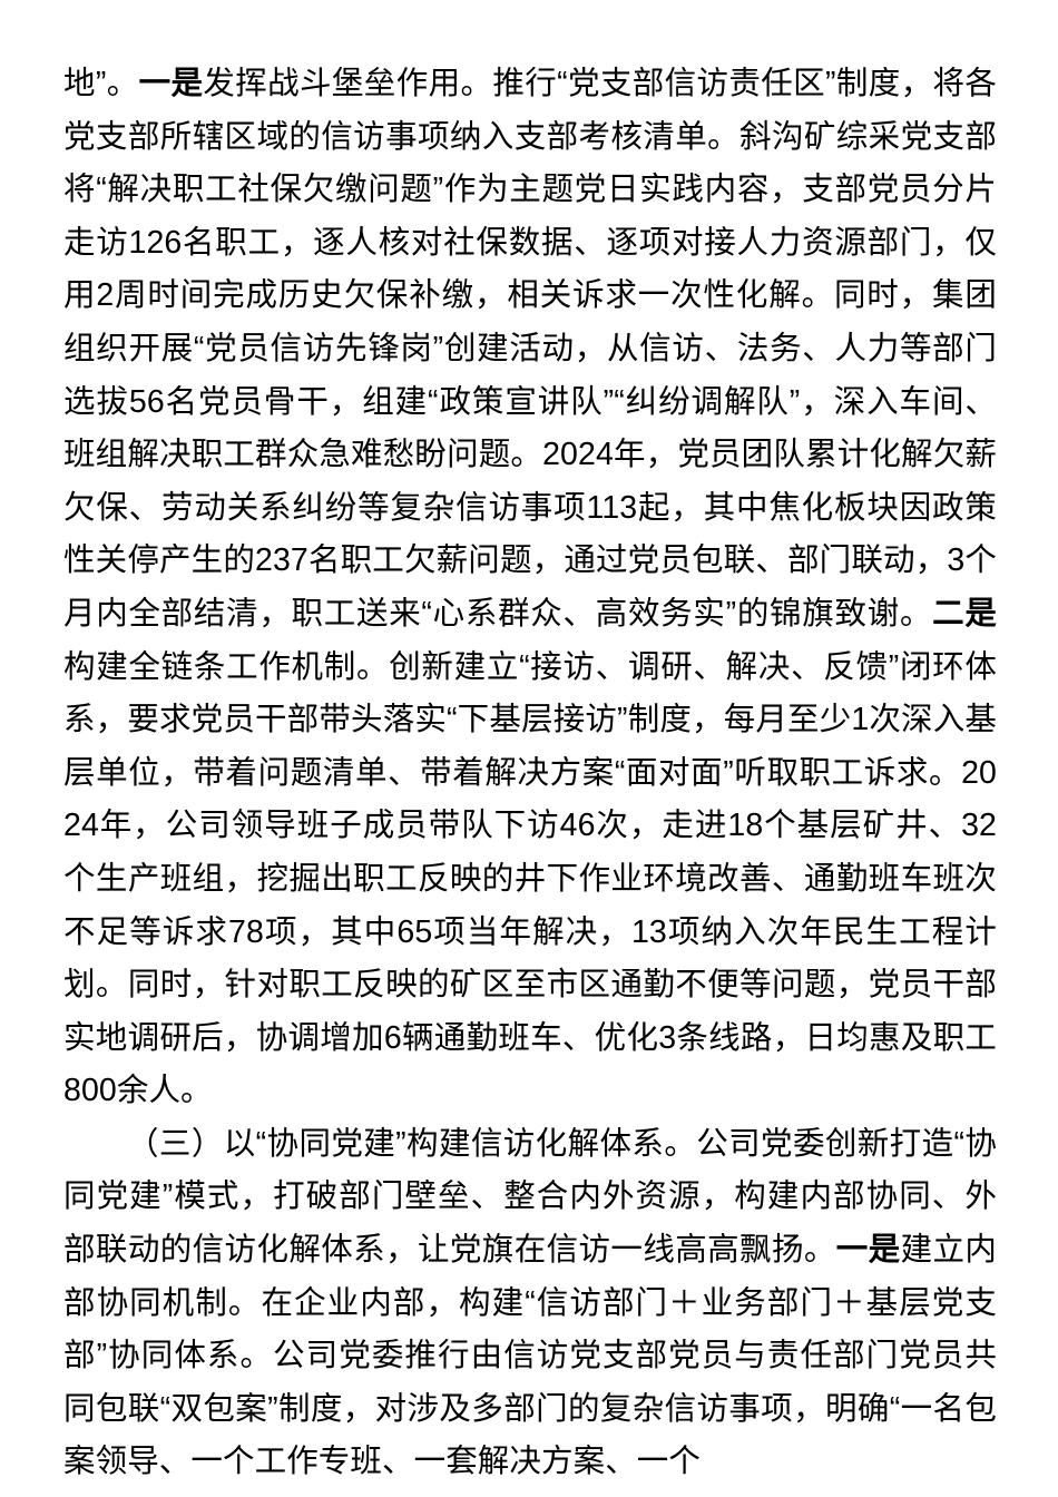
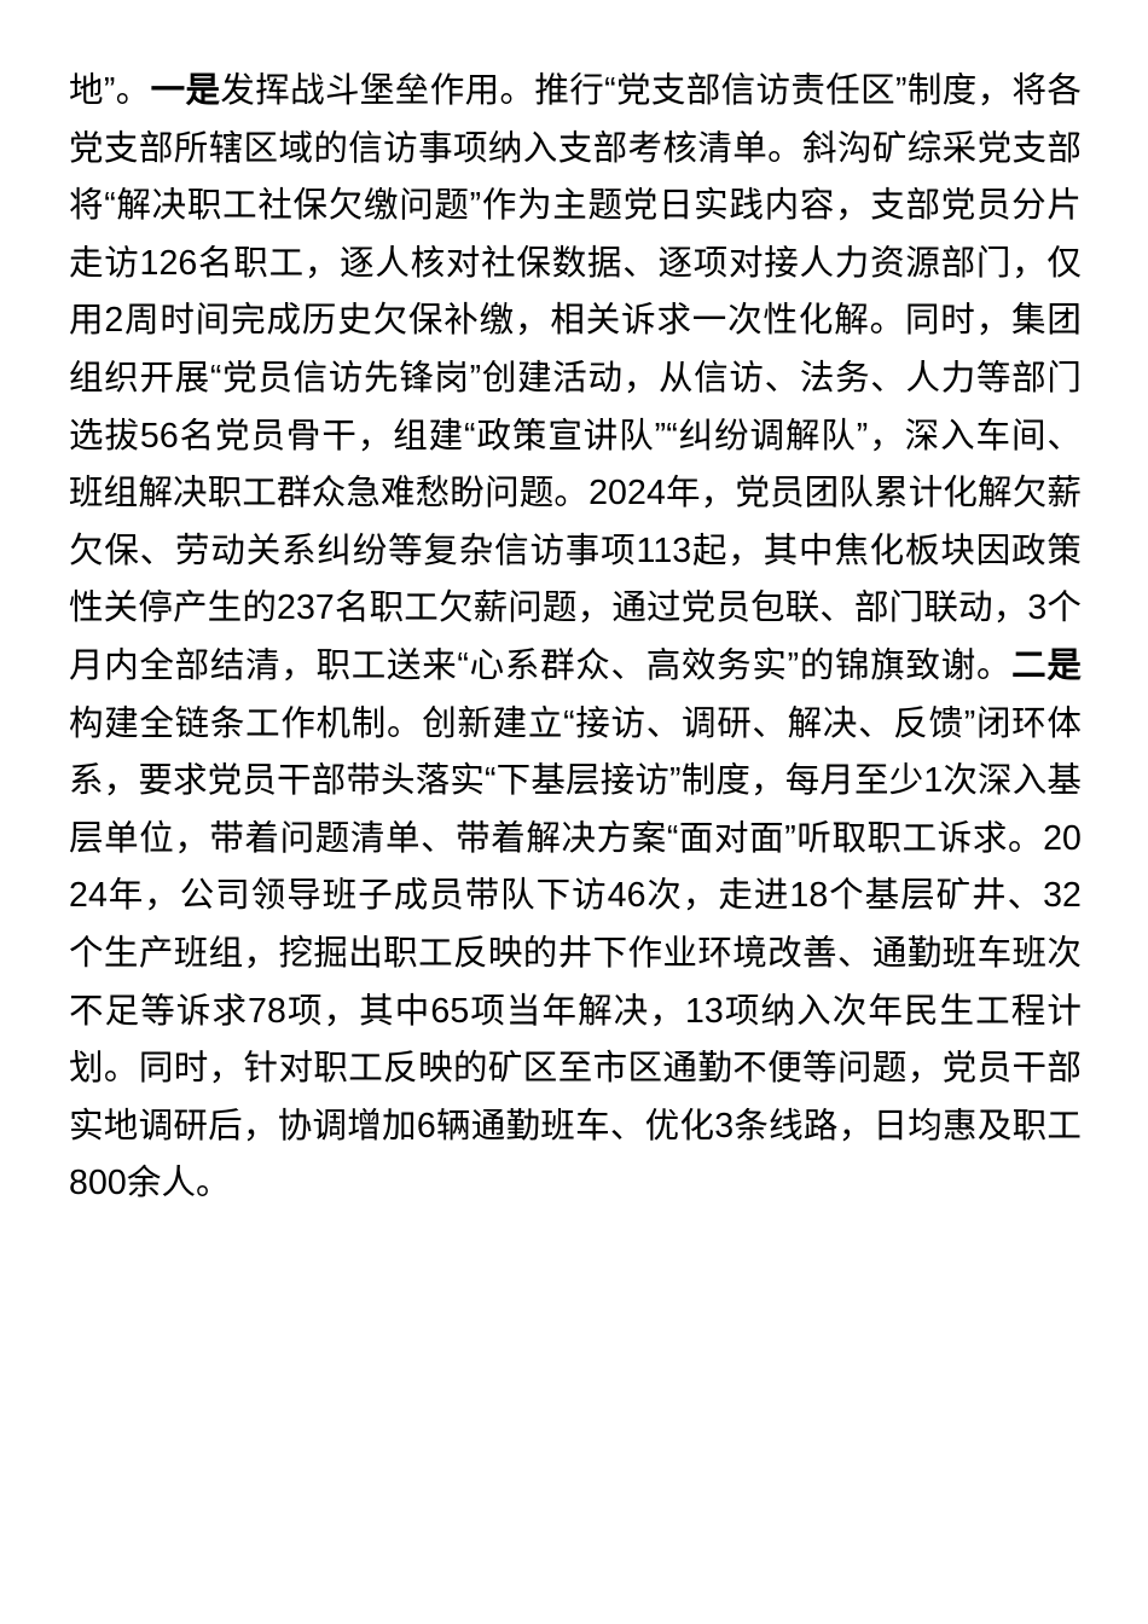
  地”。一是发挥战斗堡垒作用。推行“党支部信访责任区”制度，将各党支部所辖区域的信访事项纳入支部考核清单。斜沟矿综采党支部将“解决职工社保欠缴问题”作为主题党日实践内容，支部党员分片走访126名职工，逐人核对社保数据、逐项对接人力资源部门，仅用2周时间完成历史欠保补缴，相关诉求一次性化解。同时，集团组织开展“党员信访先锋岗”创建活动，从信访、法务、人力等部门选拔56名党员骨干，组建“政策宣讲队”“纠纷调解队”，深入车间、班组解决职工群众急难愁盼问题。2024年，党员团队累计化解欠薪欠保、劳动关系纠纷等复杂信访事项113起，其中焦化板块因政策性关停产生的237名职工欠薪问题，通过党员包联、部门联动，3个月内全部结清，职工送来“心系群众、高效务实”的锦旗致谢。二是构建全链条工作机制。创新建立“接访、调研、解决、反馈”闭环体系，要求党员干部带头落实“下基层接访”制度，每月至少1次深入基层单位，带着问题清单、带着解决方案“面对面”听取职工诉求。2024年，公司领导班子成员带队下访46次，走进18个基层矿井、32个生产班组，挖掘出职工反映的井下作业环境改善、通勤班车班次不足等诉求78项，其中65项当年解决，13项纳入次年民生工程计划。同时，针对职工反映的矿区至市区通勤不便等问题，党员干部实地调研后，协调增加6辆通勤班车、优化3条线路，日均惠及职工800余人。
- （三）以“协同党建”构建信访化解体系。公司党委创新打造“协同党建”模式，打破部门壁垒、整合内外资源，构建内部协同、外部联动的信访化解体系，让党旗在信访一线高高飘扬。一是建立内部协同机制。在企业内部，构建“信访部门＋业务部门＋基层党支部”协同体系。公司党委推行由信访党支部党员与责任部门党员共同包联“双包案”制度，对涉及多部门的复杂信访事项，明确“一名包案领导、一个工作专班、一套解决方案、一个
